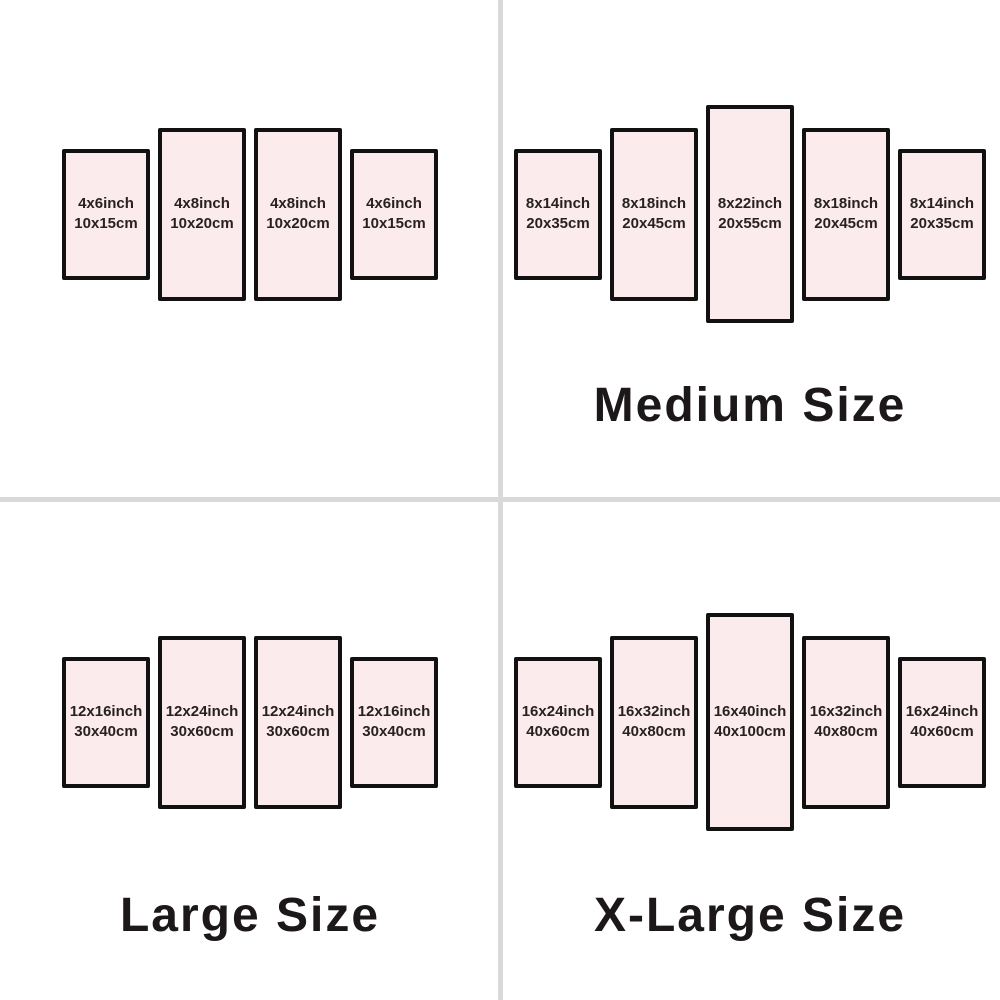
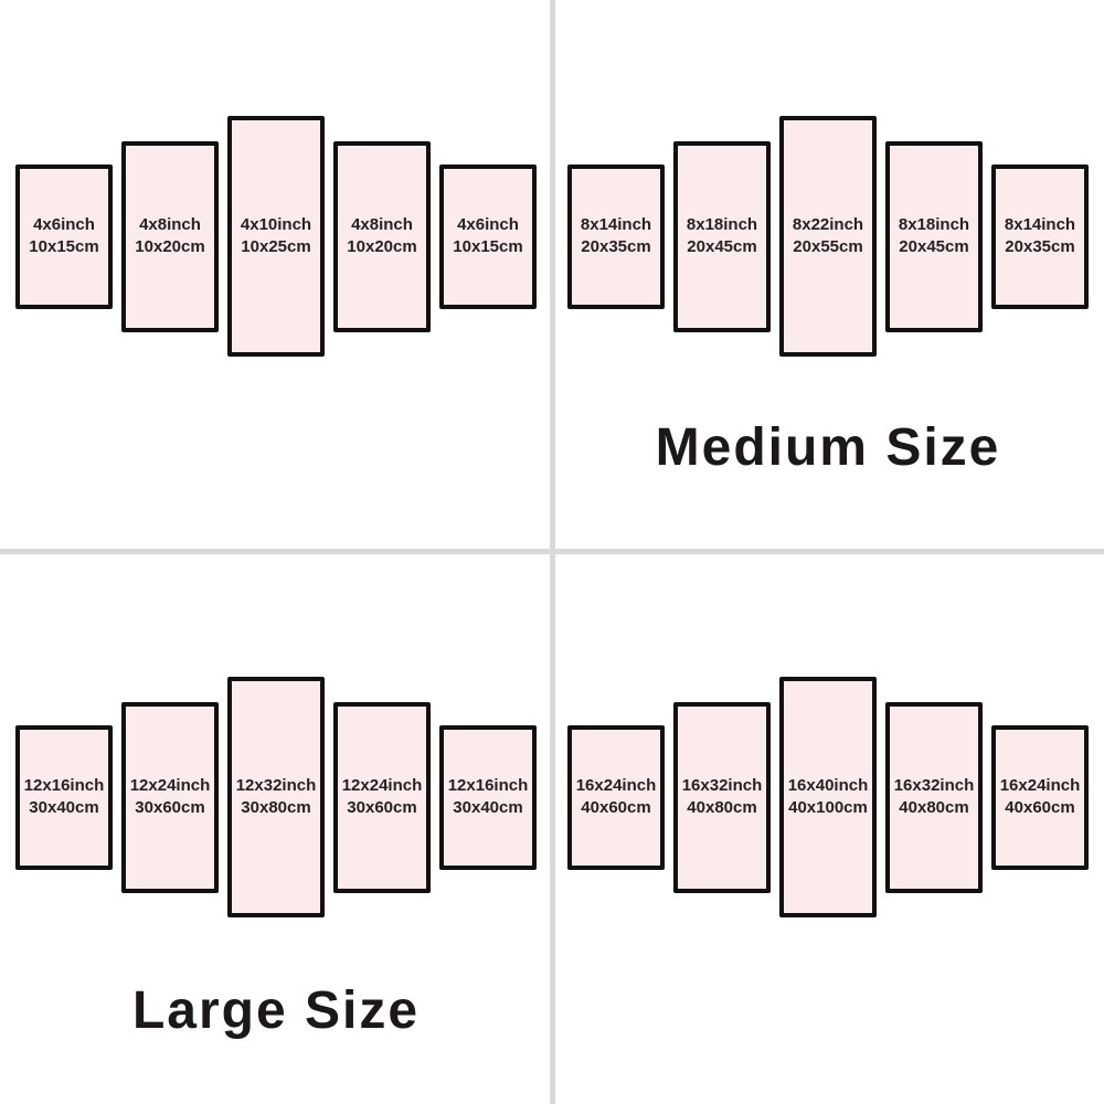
  4x6inch
  10x15cm
  4x8inch
  10x20cm
+ 4x10inch
+ 10x25cm
  4x8inch
  10x20cm
  4x6inch
  10x15cm
  8x14inch
  20x35cm
  8x18inch
  20x45cm
  8x22inch
  20x55cm
  8x18inch
  20x45cm
  8x14inch
  20x35cm
  Medium Size
  12x16inch
  30x40cm
  12x24inch
  30x60cm
+ 12x32inch
+ 30x80cm
  12x24inch
  30x60cm
  12x16inch
  30x40cm
  Large Size
  16x24inch
  40x60cm
  16x32inch
  40x80cm
  16x40inch
  40x100cm
  16x32inch
  40x80cm
  16x24inch
  40x60cm
- X-Large Size
